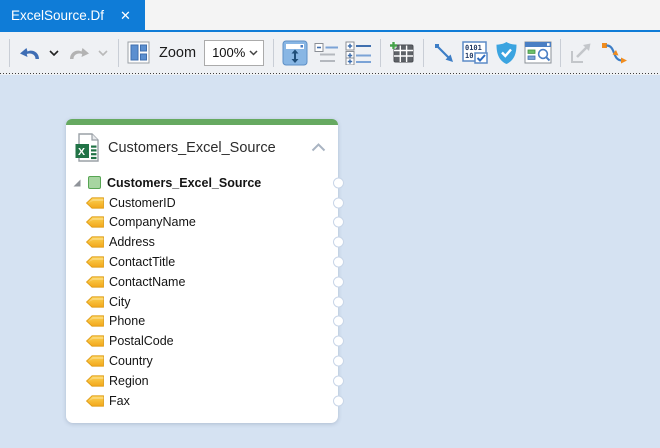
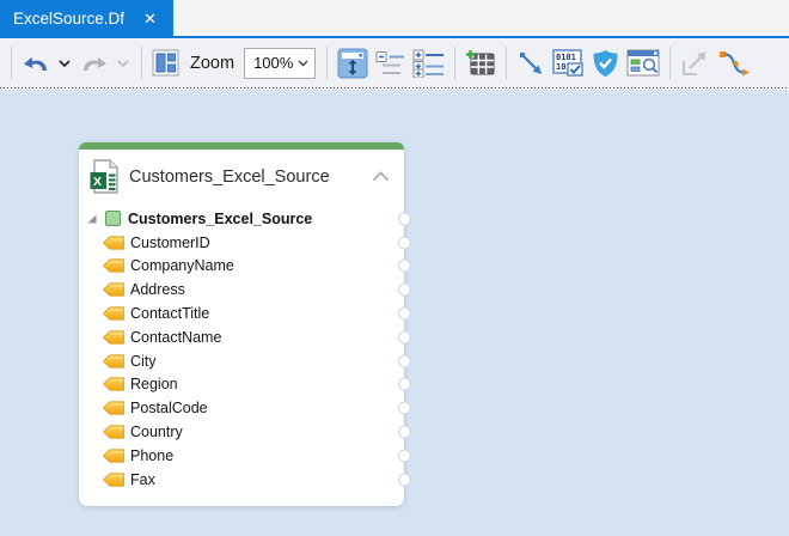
  ExcelSource.Df
  ✕
  Zoom
  100%
  0101
  10
  X
  Customers_Excel_Source
  Customers_Excel_Source
  CustomerID
  CompanyName
  Address
  ContactTitle
  ContactName
  City
- Phone
+ Region
  PostalCode
  Country
- Region
+ Phone
  Fax
